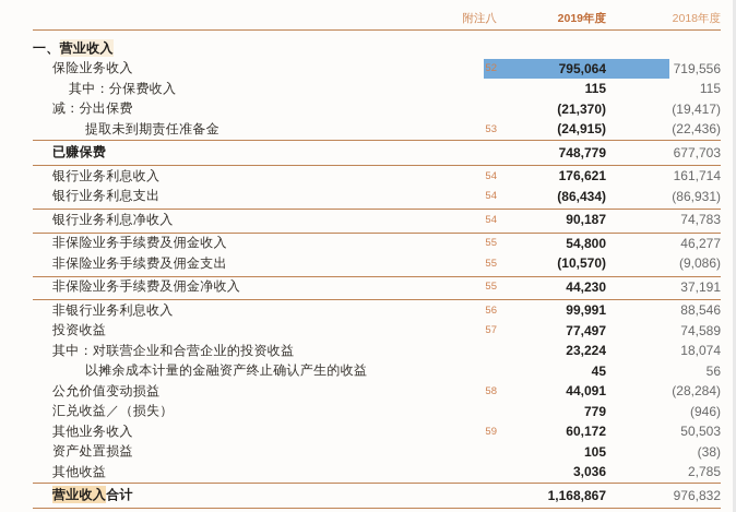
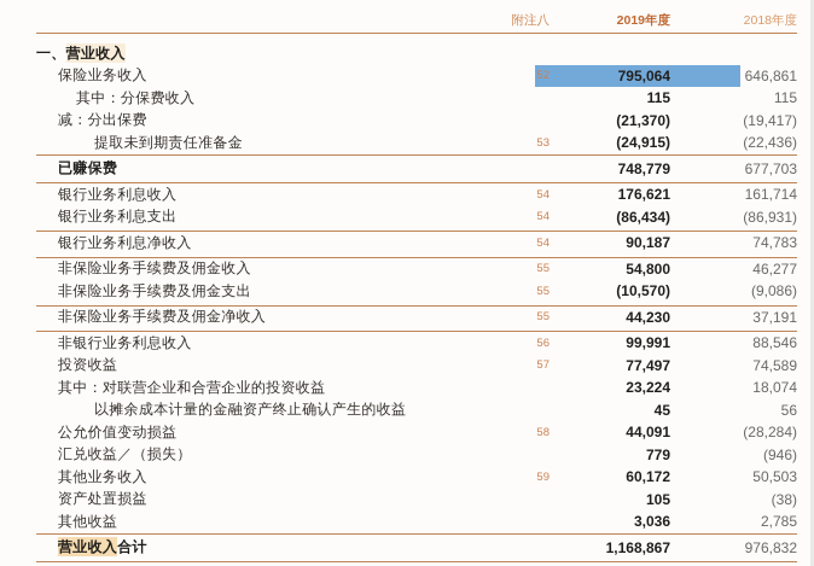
  附注八
  2019年度
  2018年度
  一、营业收入
  保险业务收入
  52
  795,064
- 719,556
+ 646,861
  其中：分保费收入
  115
  115
  减：分出保费
  (21,370)
  (19,417)
  提取未到期责任准备金
  53
  (24,915)
  (22,436)
  已赚保费
  748,779
  677,703
  银行业务利息收入
  54
  176,621
  161,714
  银行业务利息支出
  54
  (86,434)
  (86,931)
  银行业务利息净收入
  54
  90,187
  74,783
  非保险业务手续费及佣金收入
  55
  54,800
  46,277
  非保险业务手续费及佣金支出
  55
  (10,570)
  (9,086)
  非保险业务手续费及佣金净收入
  55
  44,230
  37,191
  非银行业务利息收入
  56
  99,991
  88,546
  投资收益
  57
  77,497
  74,589
  其中：对联营企业和合营企业的投资收益
  23,224
  18,074
  以摊余成本计量的金融资产终止确认产生的收益
  45
  56
  公允价值变动损益
  58
  44,091
  (28,284)
  汇兑收益／（损失）
  779
  (946)
  其他业务收入
  59
  60,172
  50,503
  资产处置损益
  105
  (38)
  其他收益
  3,036
  2,785
  营业收入合计
  1,168,867
  976,832
